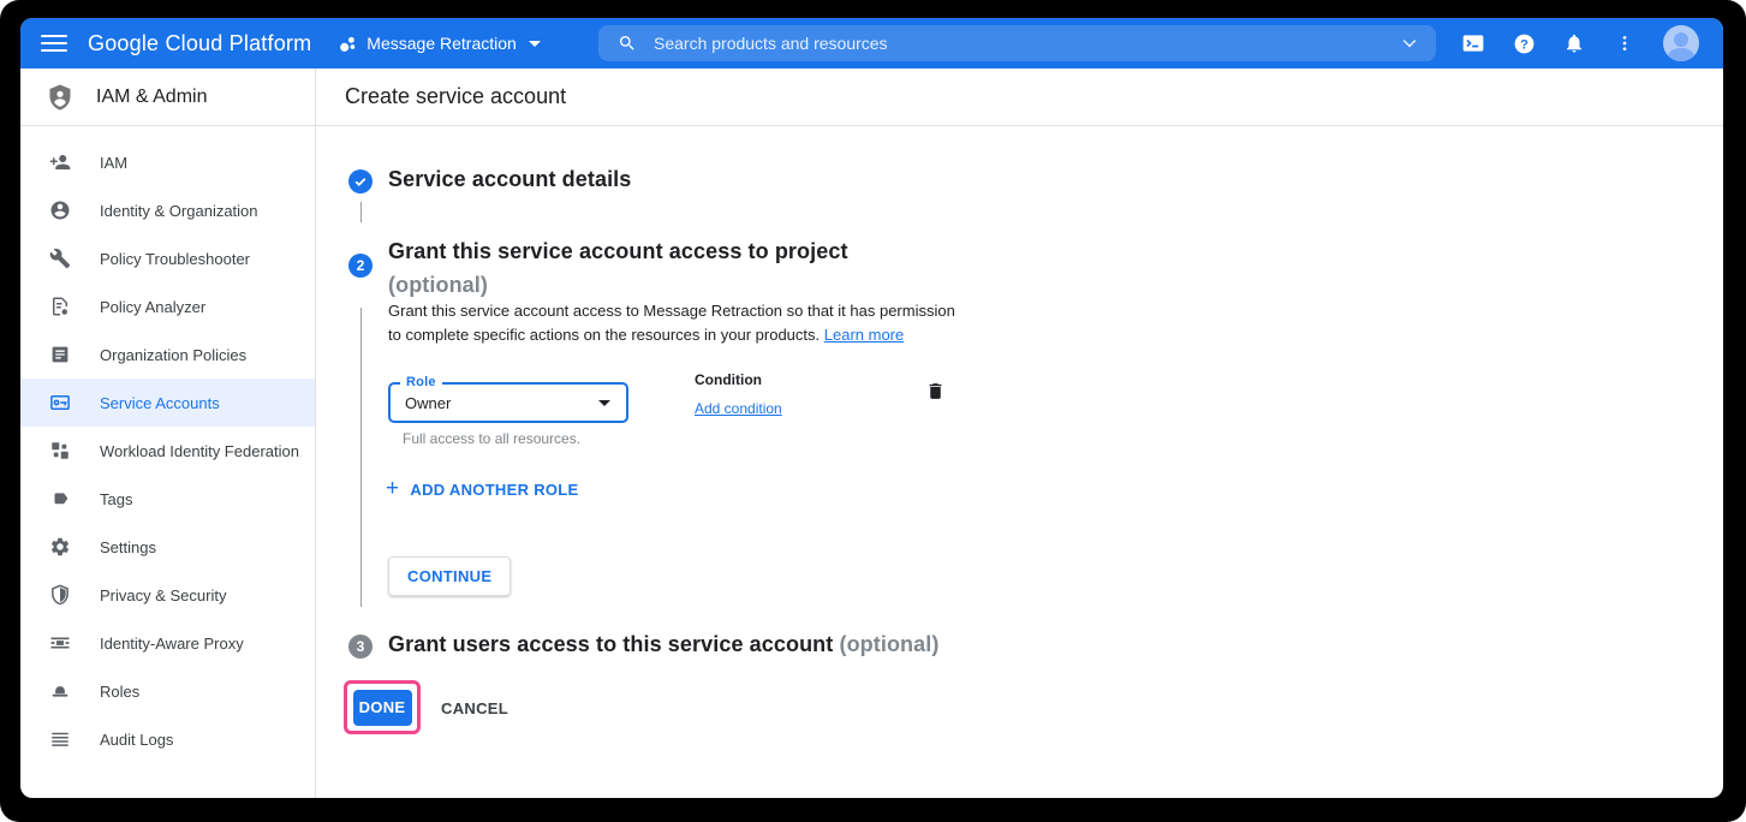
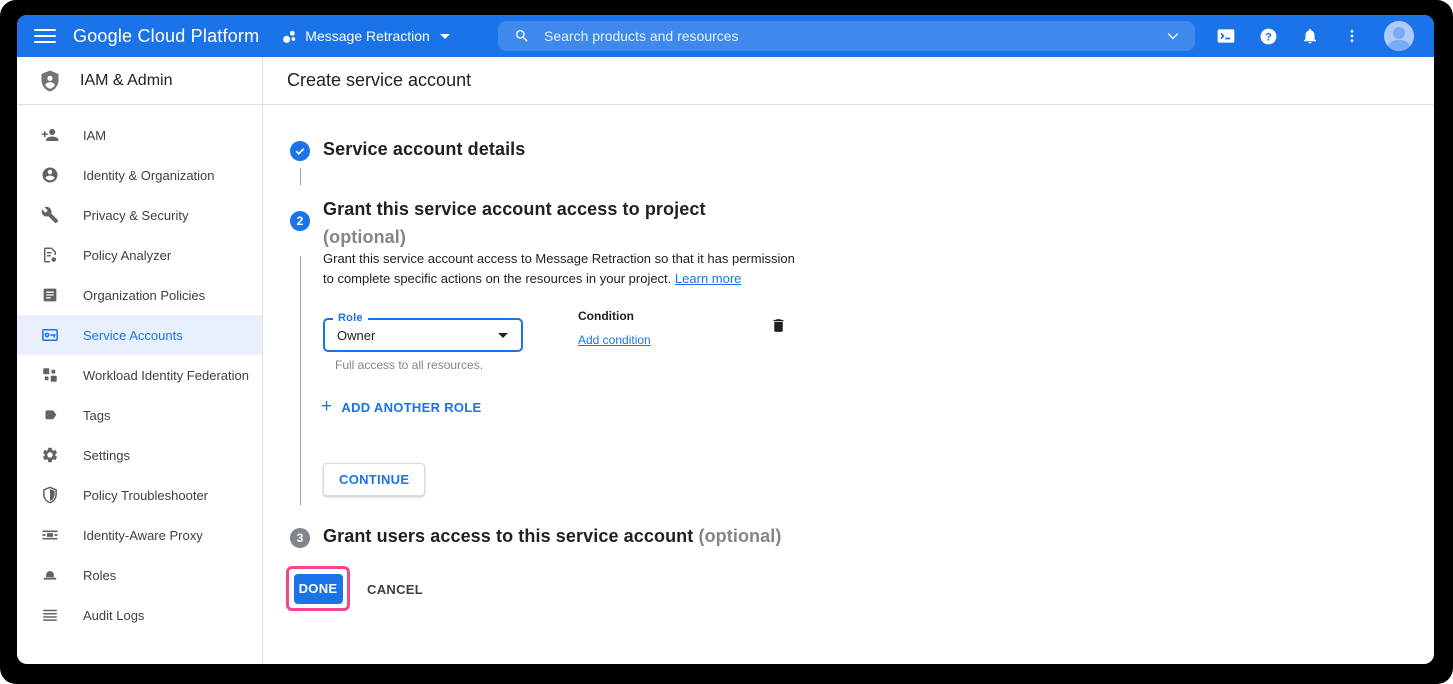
  Google Cloud Platform
  Message Retraction
  Search products and resources
  ?
  IAM & Admin
  Create service account
  IAM
  Identity & Organization
- Policy Troubleshooter
+ Privacy & Security
  Policy Analyzer
  Organization Policies
  Service Accounts
  Workload Identity Federation
  Tags
  Settings
- Privacy & Security
+ Policy Troubleshooter
  Identity-Aware Proxy
  Roles
  Audit Logs
  Service account details
  2
  Grant this service account access to project
  (optional)
  Grant this service account access to Message Retraction so that it has permission
- to complete specific actions on the resources in your products. Learn more
+ to complete specific actions on the resources in your project. Learn more
  Role
  Owner
  Full access to all resources.
  Condition
  Add condition
  +
  ADD ANOTHER ROLE
  CONTINUE
  3
  Grant users access to this service account (optional)
  DONE
  CANCEL
